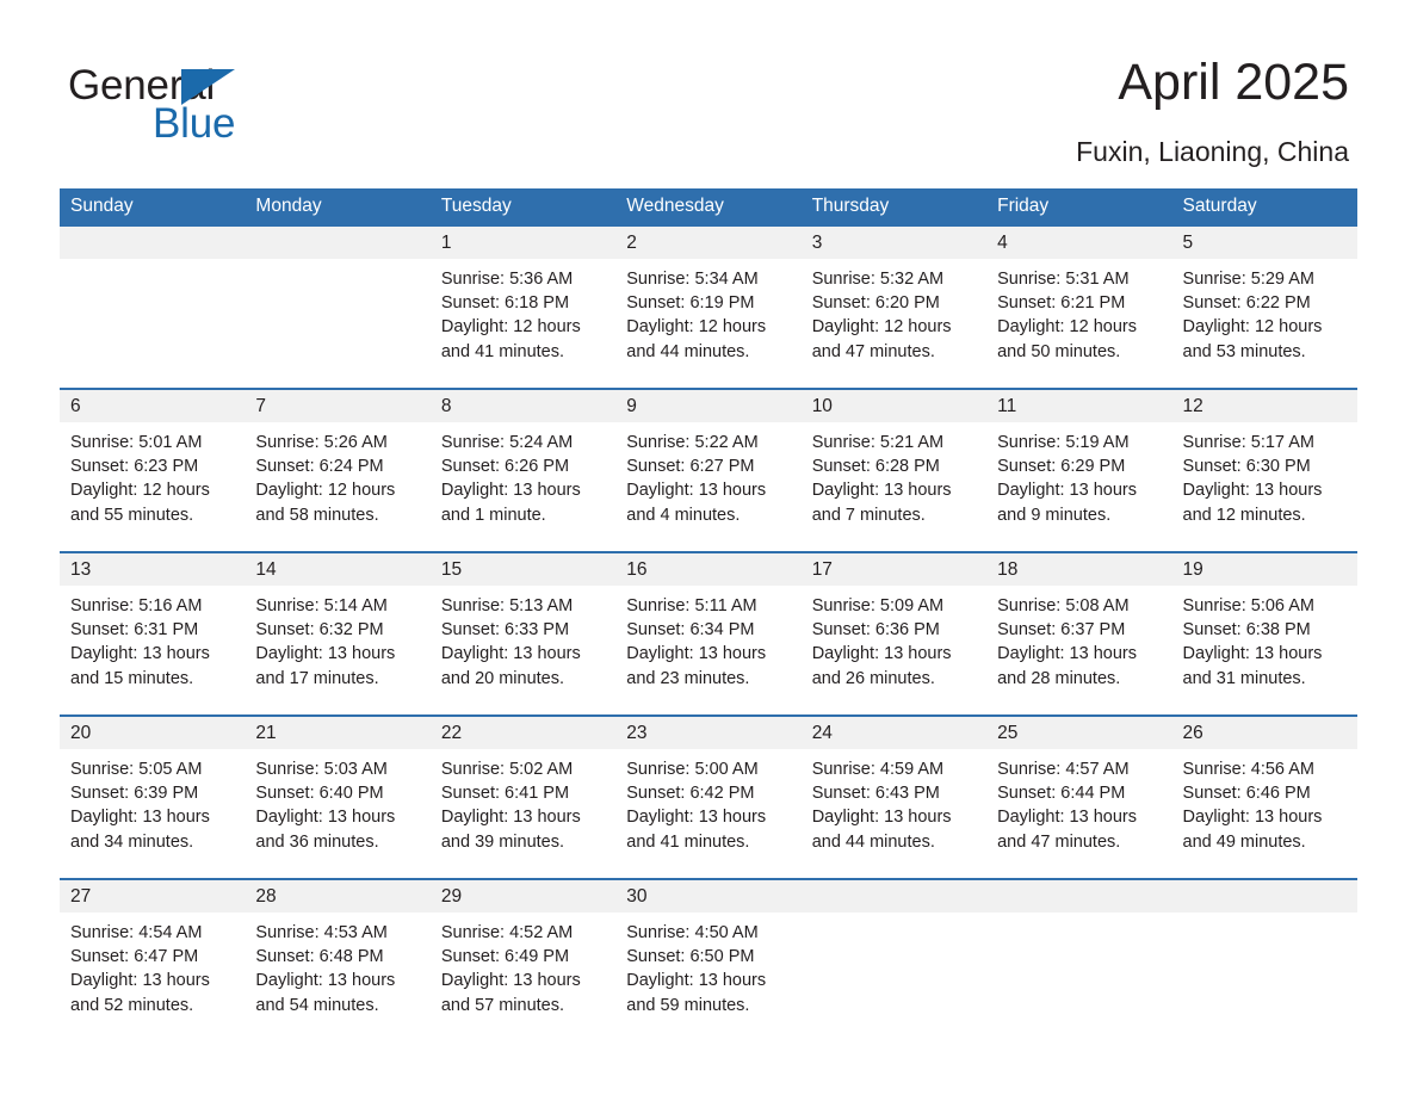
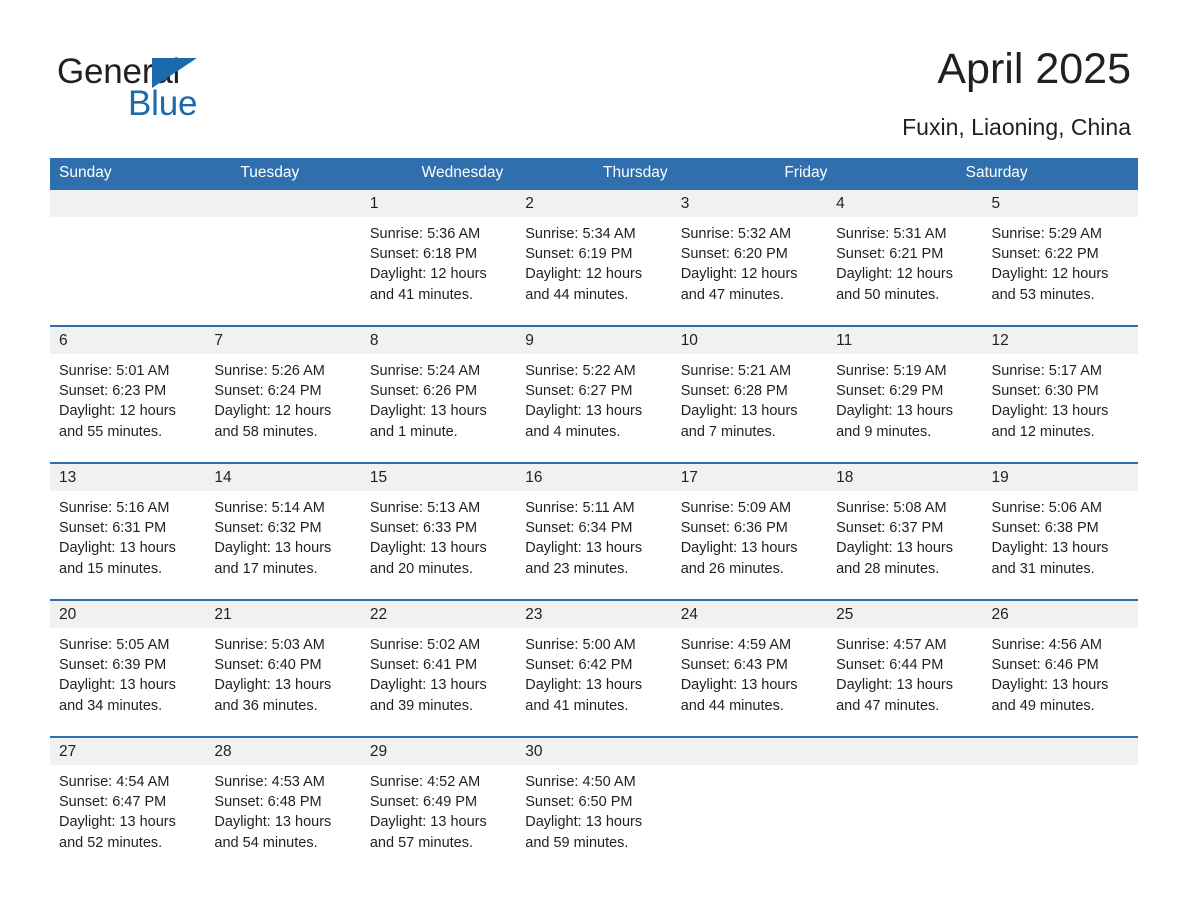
  General
  Blue
  April 2025
  Fuxin, Liaoning, China
  Sunday
- Monday
  Tuesday
  Wednesday
  Thursday
  Friday
  Saturday
  1
  2
  3
  4
  5
  Sunrise: 5:36 AM
  Sunset: 6:18 PM
  Daylight: 12 hours
  and 41 minutes.
  Sunrise: 5:34 AM
  Sunset: 6:19 PM
  Daylight: 12 hours
  and 44 minutes.
  Sunrise: 5:32 AM
  Sunset: 6:20 PM
  Daylight: 12 hours
  and 47 minutes.
  Sunrise: 5:31 AM
  Sunset: 6:21 PM
  Daylight: 12 hours
  and 50 minutes.
  Sunrise: 5:29 AM
  Sunset: 6:22 PM
  Daylight: 12 hours
  and 53 minutes.
  6
  7
  8
  9
  10
  11
  12
  Sunrise: 5:01 AM
  Sunset: 6:23 PM
  Daylight: 12 hours
  and 55 minutes.
  Sunrise: 5:26 AM
  Sunset: 6:24 PM
  Daylight: 12 hours
  and 58 minutes.
  Sunrise: 5:24 AM
  Sunset: 6:26 PM
  Daylight: 13 hours
  and 1 minute.
  Sunrise: 5:22 AM
  Sunset: 6:27 PM
  Daylight: 13 hours
  and 4 minutes.
  Sunrise: 5:21 AM
  Sunset: 6:28 PM
  Daylight: 13 hours
  and 7 minutes.
  Sunrise: 5:19 AM
  Sunset: 6:29 PM
  Daylight: 13 hours
  and 9 minutes.
  Sunrise: 5:17 AM
  Sunset: 6:30 PM
  Daylight: 13 hours
  and 12 minutes.
  13
  14
  15
  16
  17
  18
  19
  Sunrise: 5:16 AM
  Sunset: 6:31 PM
  Daylight: 13 hours
  and 15 minutes.
  Sunrise: 5:14 AM
  Sunset: 6:32 PM
  Daylight: 13 hours
  and 17 minutes.
  Sunrise: 5:13 AM
  Sunset: 6:33 PM
  Daylight: 13 hours
  and 20 minutes.
  Sunrise: 5:11 AM
  Sunset: 6:34 PM
  Daylight: 13 hours
  and 23 minutes.
  Sunrise: 5:09 AM
  Sunset: 6:36 PM
  Daylight: 13 hours
  and 26 minutes.
  Sunrise: 5:08 AM
  Sunset: 6:37 PM
  Daylight: 13 hours
  and 28 minutes.
  Sunrise: 5:06 AM
  Sunset: 6:38 PM
  Daylight: 13 hours
  and 31 minutes.
  20
  21
  22
  23
  24
  25
  26
  Sunrise: 5:05 AM
  Sunset: 6:39 PM
  Daylight: 13 hours
  and 34 minutes.
  Sunrise: 5:03 AM
  Sunset: 6:40 PM
  Daylight: 13 hours
  and 36 minutes.
  Sunrise: 5:02 AM
  Sunset: 6:41 PM
  Daylight: 13 hours
  and 39 minutes.
  Sunrise: 5:00 AM
  Sunset: 6:42 PM
  Daylight: 13 hours
  and 41 minutes.
  Sunrise: 4:59 AM
  Sunset: 6:43 PM
  Daylight: 13 hours
  and 44 minutes.
  Sunrise: 4:57 AM
  Sunset: 6:44 PM
  Daylight: 13 hours
  and 47 minutes.
  Sunrise: 4:56 AM
  Sunset: 6:46 PM
  Daylight: 13 hours
  and 49 minutes.
  27
  28
  29
  30
  Sunrise: 4:54 AM
  Sunset: 6:47 PM
  Daylight: 13 hours
  and 52 minutes.
  Sunrise: 4:53 AM
  Sunset: 6:48 PM
  Daylight: 13 hours
  and 54 minutes.
  Sunrise: 4:52 AM
  Sunset: 6:49 PM
  Daylight: 13 hours
  and 57 minutes.
  Sunrise: 4:50 AM
  Sunset: 6:50 PM
  Daylight: 13 hours
  and 59 minutes.
